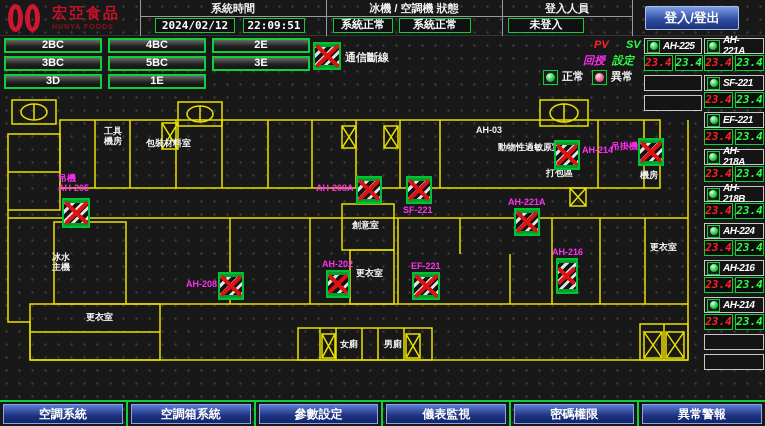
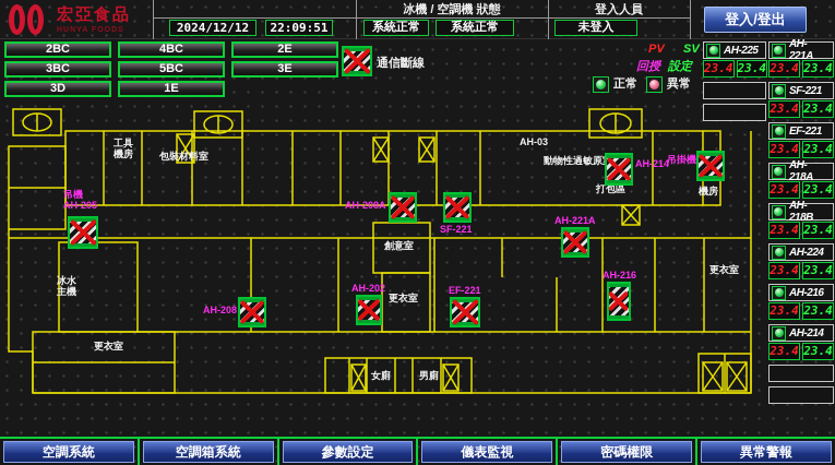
  宏亞食品
- 系統時間
- 2024/02/12
+ 2024/12/12
  22:09:51
  冰機 / 空調機 狀態
  系統正常
  系統正常
  登入人員
  未登入
  登入/登出
  2BC
  4BC
  2E
  3BC
  5BC
  3E
  3D
  1E
  通信斷線
  PV
  SV
  回授
  設定
  正常
  異常
  工具
  機房
  包裝材料室
  AH-03
  動物性過敏原
  打包區
  機房
  創意室
  更衣室
  冰水
  主機
  更衣室
  女廁
  男廁
  更衣室
  吊機
  AH-205
  AH-208A
  SF-221
  AH-214
  吊掛機
  AH-221A
  AH-216
  EF-221
  AH-202
  AH-208
  AH-225
  23.4
  23.4
  AH-221A
  23.4
  23.4
  SF-221
  23.4
  23.4
  EF-221
  23.4
  23.4
  AH-218A
  23.4
  23.4
  AH-218B
  23.4
  23.4
  AH-224
  23.4
  23.4
  AH-216
  23.4
  23.4
  AH-214
  23.4
  23.4
  空調系統
  空調箱系統
  參數設定
  儀表監視
  密碼權限
  異常警報
